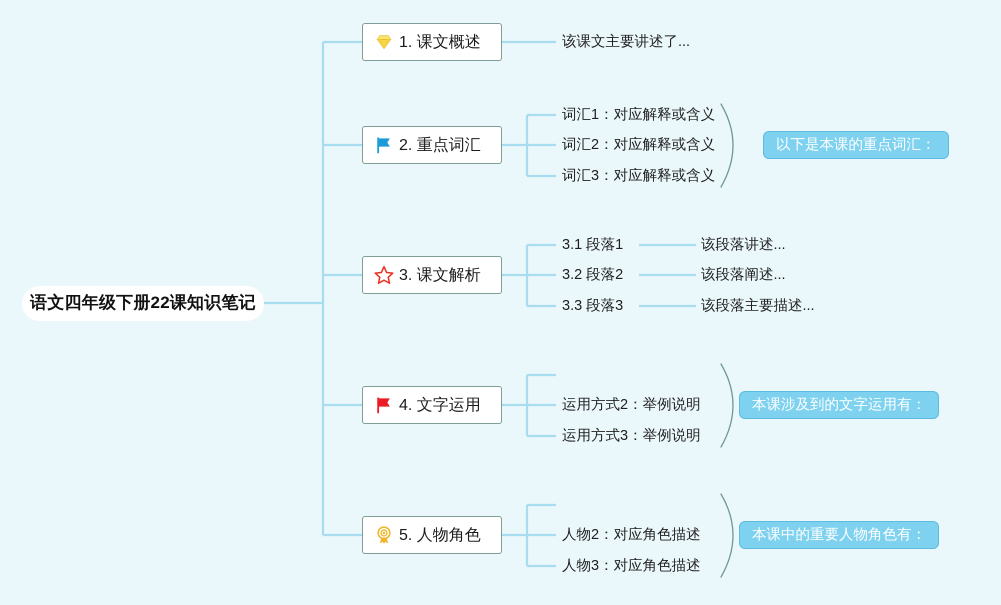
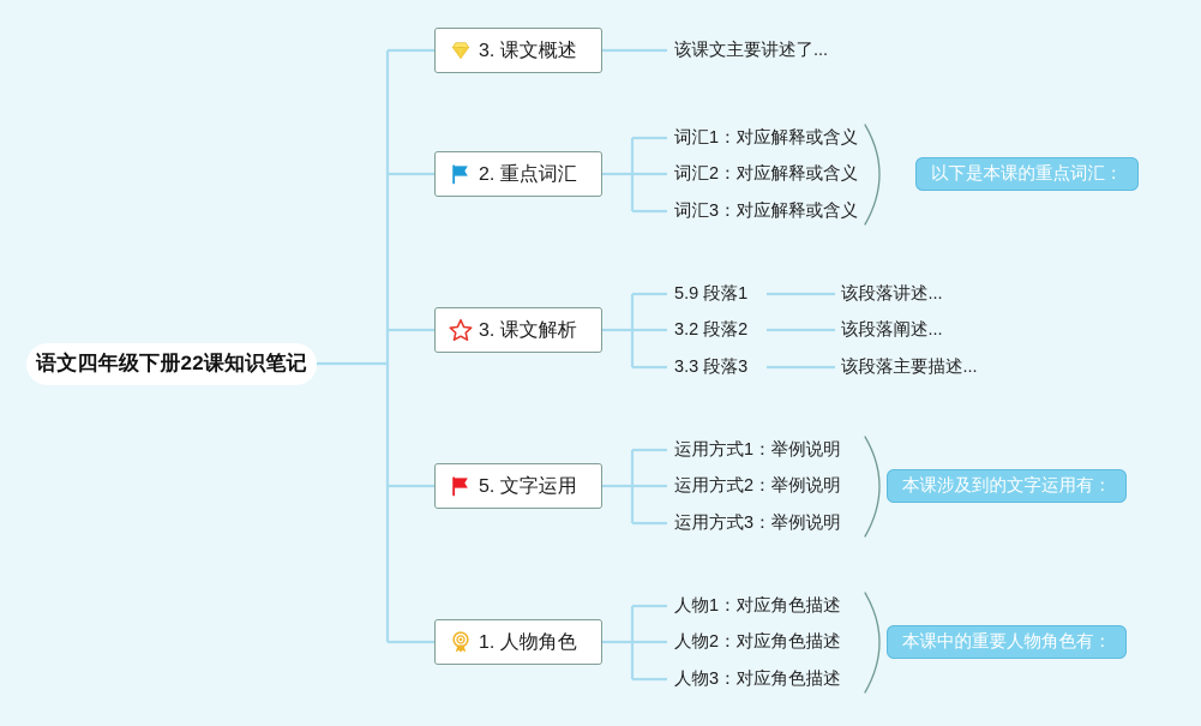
  语文四年级下册22课知识笔记
- 1. 课文概述
+ 3. 课文概述
  该课文主要讲述了...
  2. 重点词汇
  词汇1：对应解释或含义
  词汇2：对应解释或含义
  词汇3：对应解释或含义
  以下是本课的重点词汇：
  3. 课文解析
- 3.1 段落1
+ 5.9 段落1
  3.2 段落2
  3.3 段落3
  该段落讲述...
  该段落阐述...
  该段落主要描述...
- 4. 文字运用
+ 5. 文字运用
+ 运用方式1：举例说明
  运用方式2：举例说明
  运用方式3：举例说明
  本课涉及到的文字运用有：
- 5. 人物角色
+ 1. 人物角色
+ 人物1：对应角色描述
  人物2：对应角色描述
  人物3：对应角色描述
  本课中的重要人物角色有：
